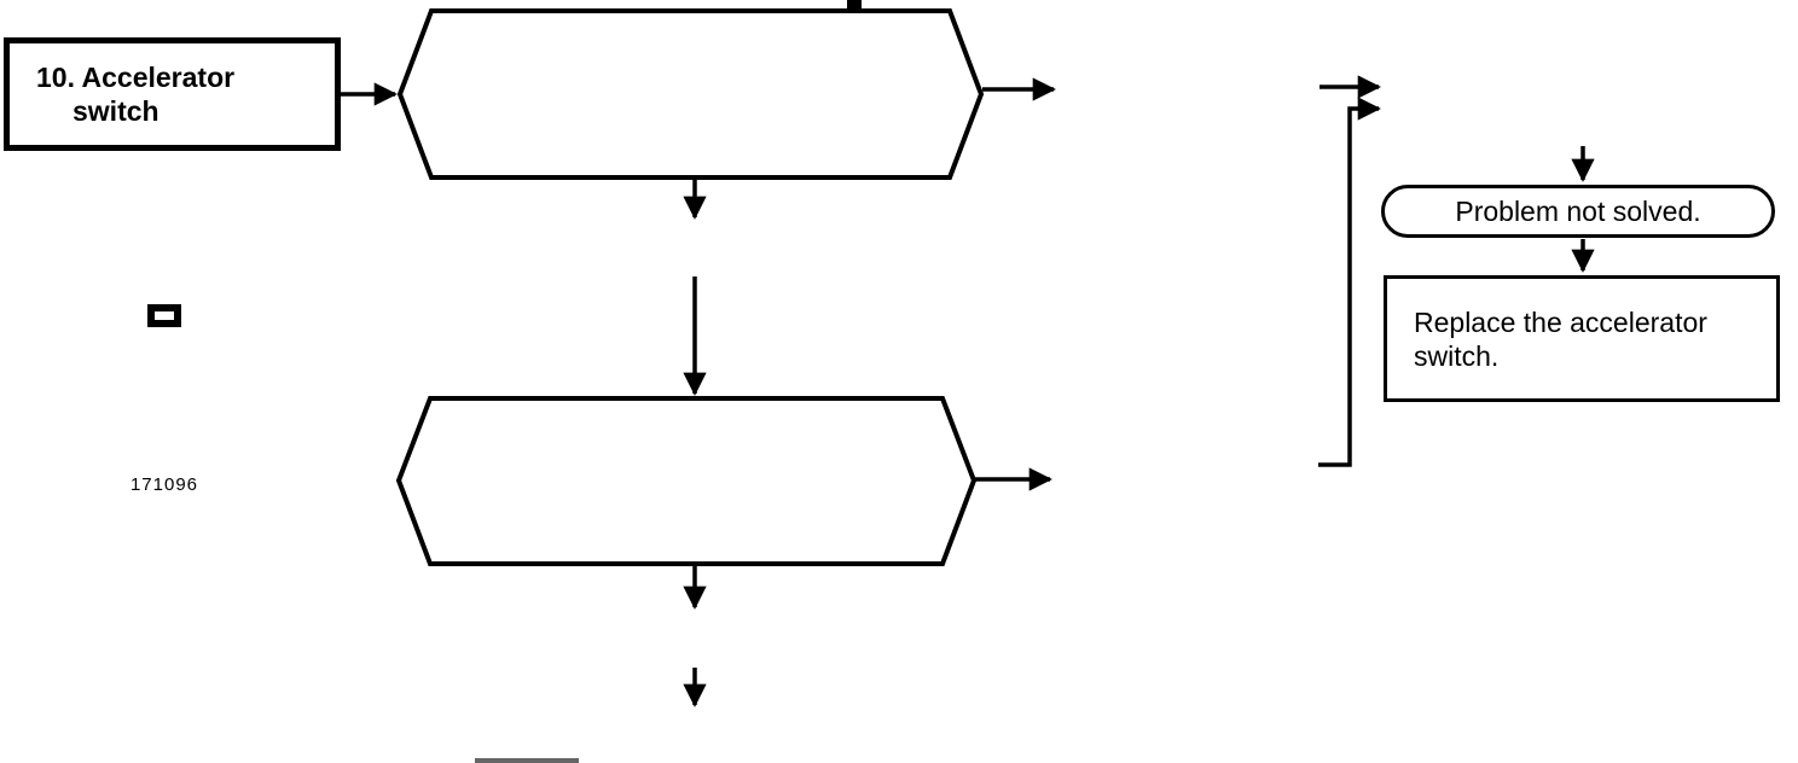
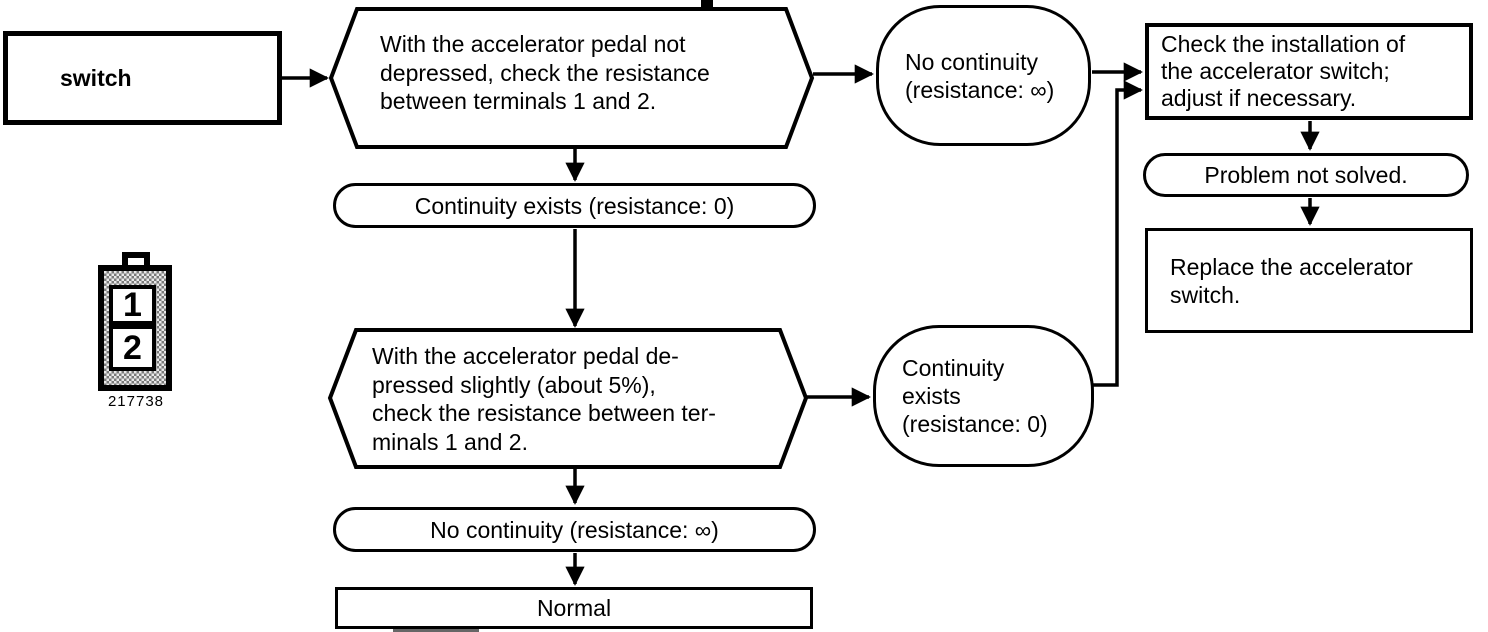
- 10. Accelerator
  switch
+ With the accelerator pedal not
+ depressed, check the resistance
+ between terminals 1 and 2.
+ With the accelerator pedal de-
+ pressed slightly (about 5%),
+ check the resistance between ter-
+ minals 1 and 2.
+ Continuity exists (resistance: 0)
+ No continuity (resistance: ∞)
+ Normal
+ No continuity
+ (resistance: ∞)
+ Continuity
+ exists
+ (resistance: 0)
+ Check the installation of
+ the accelerator switch;
+ adjust if necessary.
  Problem not solved.
  Replace the accelerator
  switch.
+ 1
+ 2
- 171096
+ 217738
